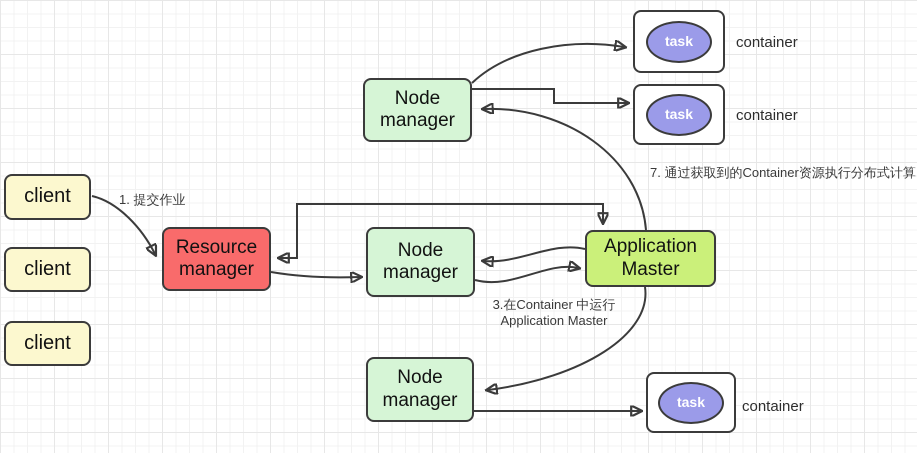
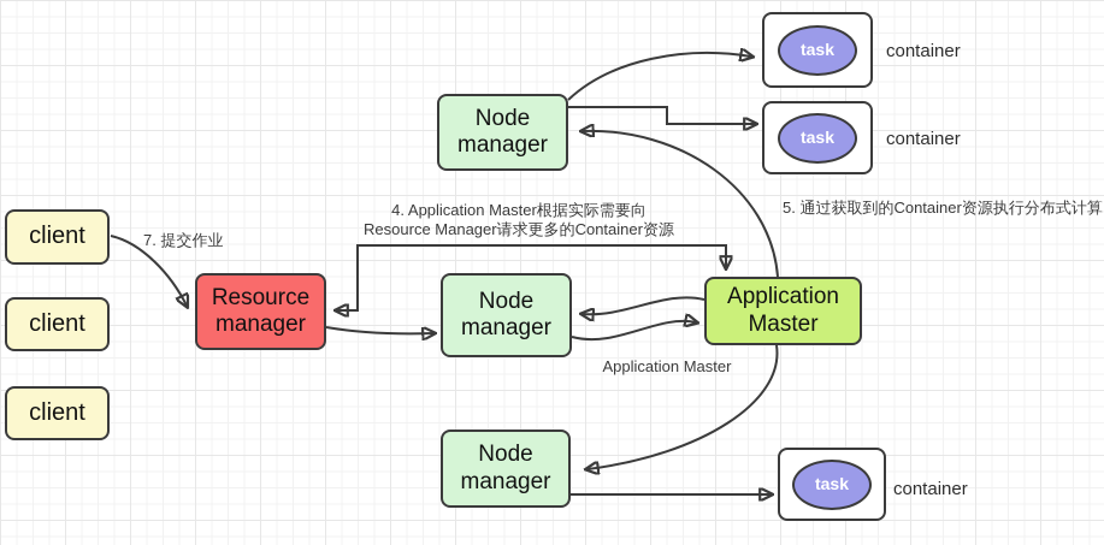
  client
  client
  client
  Resource manager
  Node manager
  Node manager
  Node manager
  Application Master
  task
  task
  task
  container
  container
  container
- 1. 提交作业
+ 7. 提交作业
- 3.在Container 中运行
  Application Master
+ 4. Application Master根据实际需要向
+ Resource Manager请求更多的Container资源
- 7. 通过获取到的Container资源执行分布式计算
+ 5. 通过获取到的Container资源执行分布式计算
